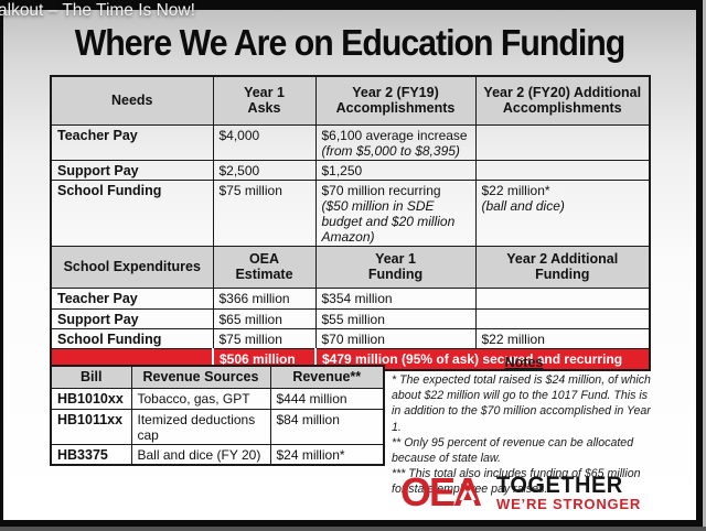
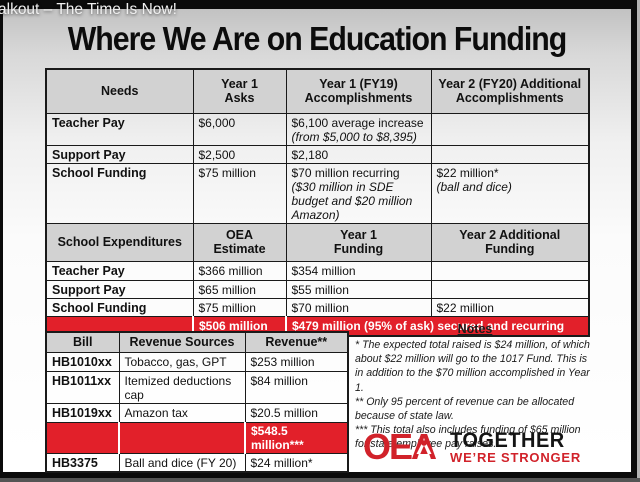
  Where We Are on Education Funding
- Needs	Year 1 Asks	Year 2 (FY19) Accomplishments	Year 2 (FY20) Additional Accomplishments
+ Needs	Year 1 Asks	Year 1 (FY19) Accomplishments	Year 2 (FY20) Additional Accomplishments
- Teacher Pay	$4,000	$6,100 average increase (from $5,000 to $8,395)
+ Teacher Pay	$6,000	$6,100 average increase (from $5,000 to $8,395)
- Support Pay	$2,500	$1,250
+ Support Pay	$2,500	$2,180
- School Funding	$75 million	$70 million recurring ($50 million in SDE budget and $20 million Amazon)	$22 million* (ball and dice)
+ School Funding	$75 million	$70 million recurring ($30 million in SDE budget and $20 million Amazon)	$22 million* (ball and dice)
  School Expenditures	OEA Estimate	Year 1 Funding	Year 2 Additional Funding
  Teacher Pay	$366 million	$354 million
  Support Pay	$65 million	$55 million
  School Funding	$75 million	$70 million	$22 million
  	$506 million	$479 million (95% of ask) secured and recurring
  Bill	Revenue Sources	Revenue**
- HB1010xx	Tobacco, gas, GPT	$444 million
+ HB1010xx	Tobacco, gas, GPT	$253 million
  HB1011xx	Itemized deductions cap	$84 million
+ HB1019xx	Amazon tax	$20.5 million
+ 		$548.5 million***
  HB3375	Ball and dice (FY 20)	$24 million*
  Notes
  * The expected total raised is $24 million, of which about $22 million will go to the 1017 Fund. This is in addition to the $70 million accomplished in Year 1.
  ** Only 95 percent of revenue can be allocated because of state law.
  *** This total also includes funding of $65 million for state emplyee pay raises.
  TOGETHER
  WE’RE STRONGER
  alkout – The Time Is Now!
